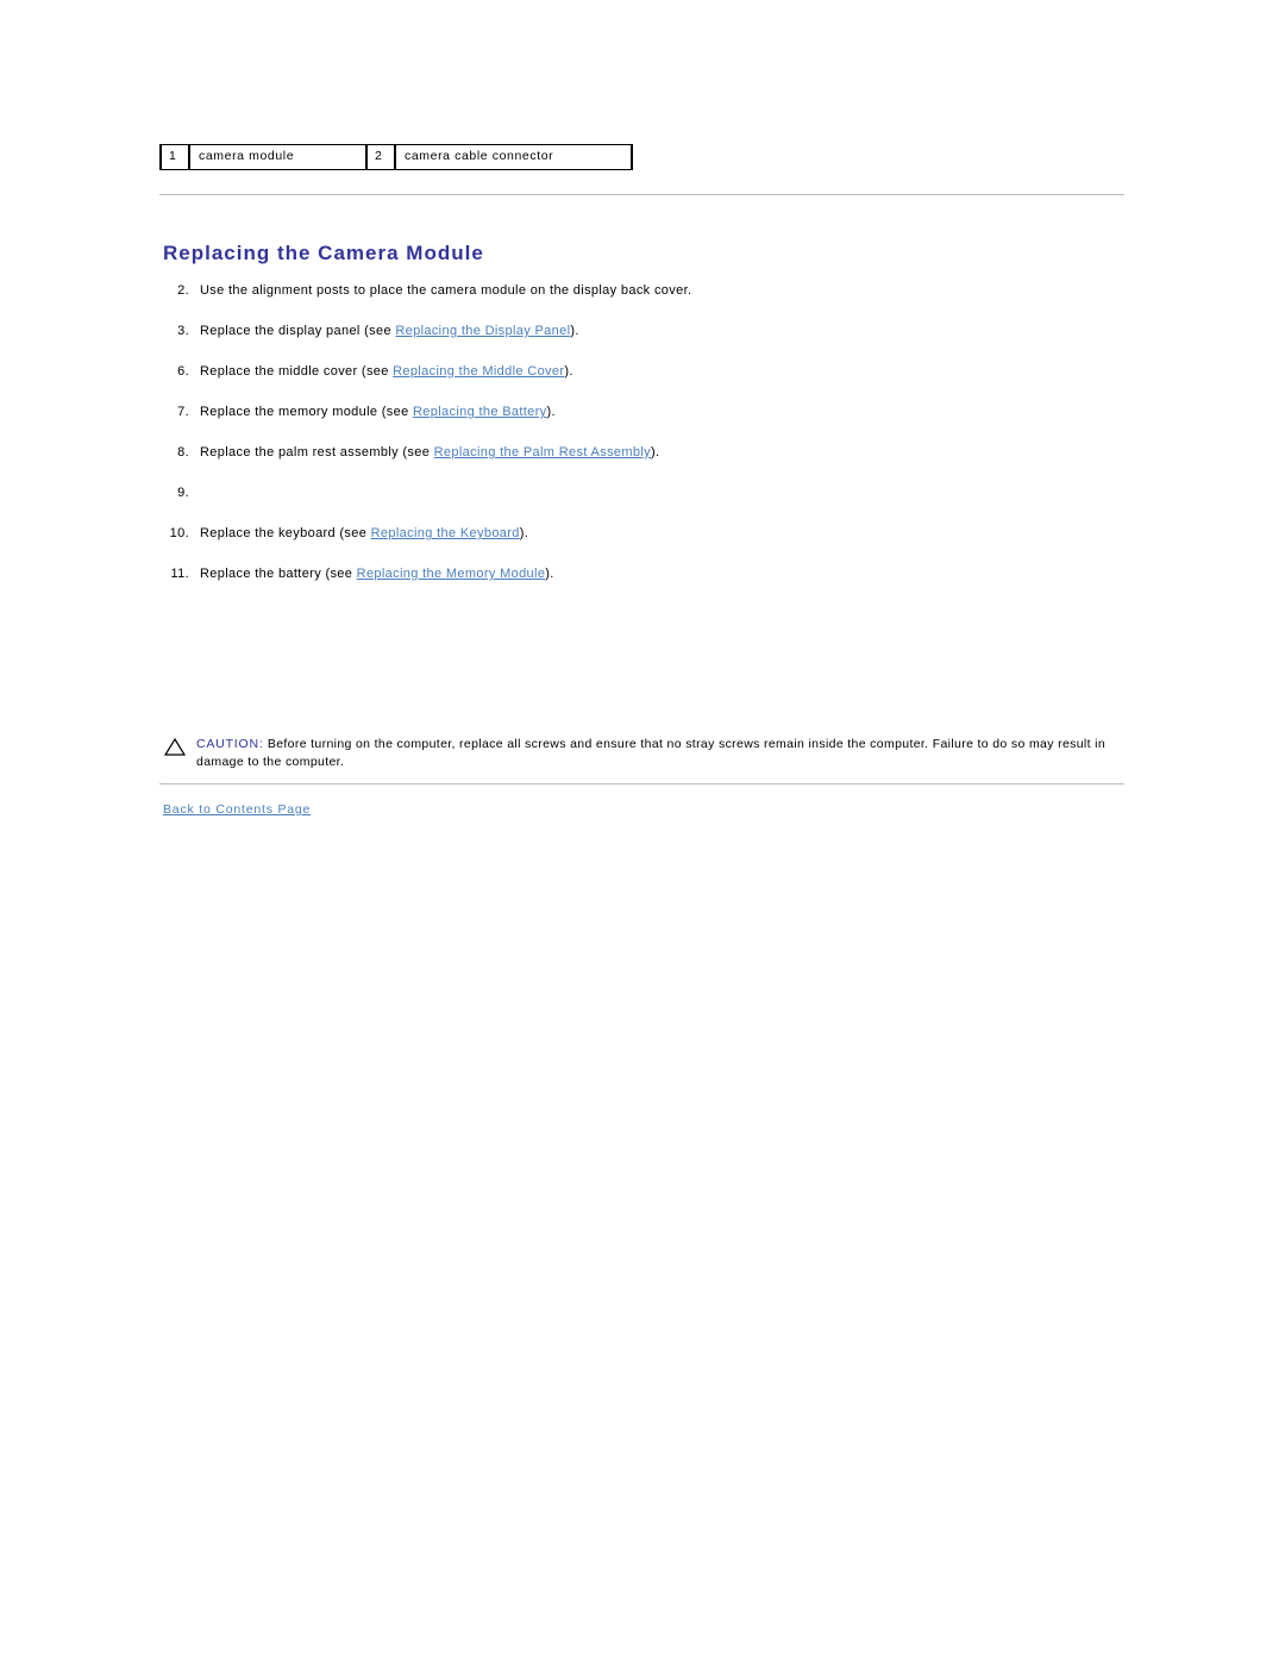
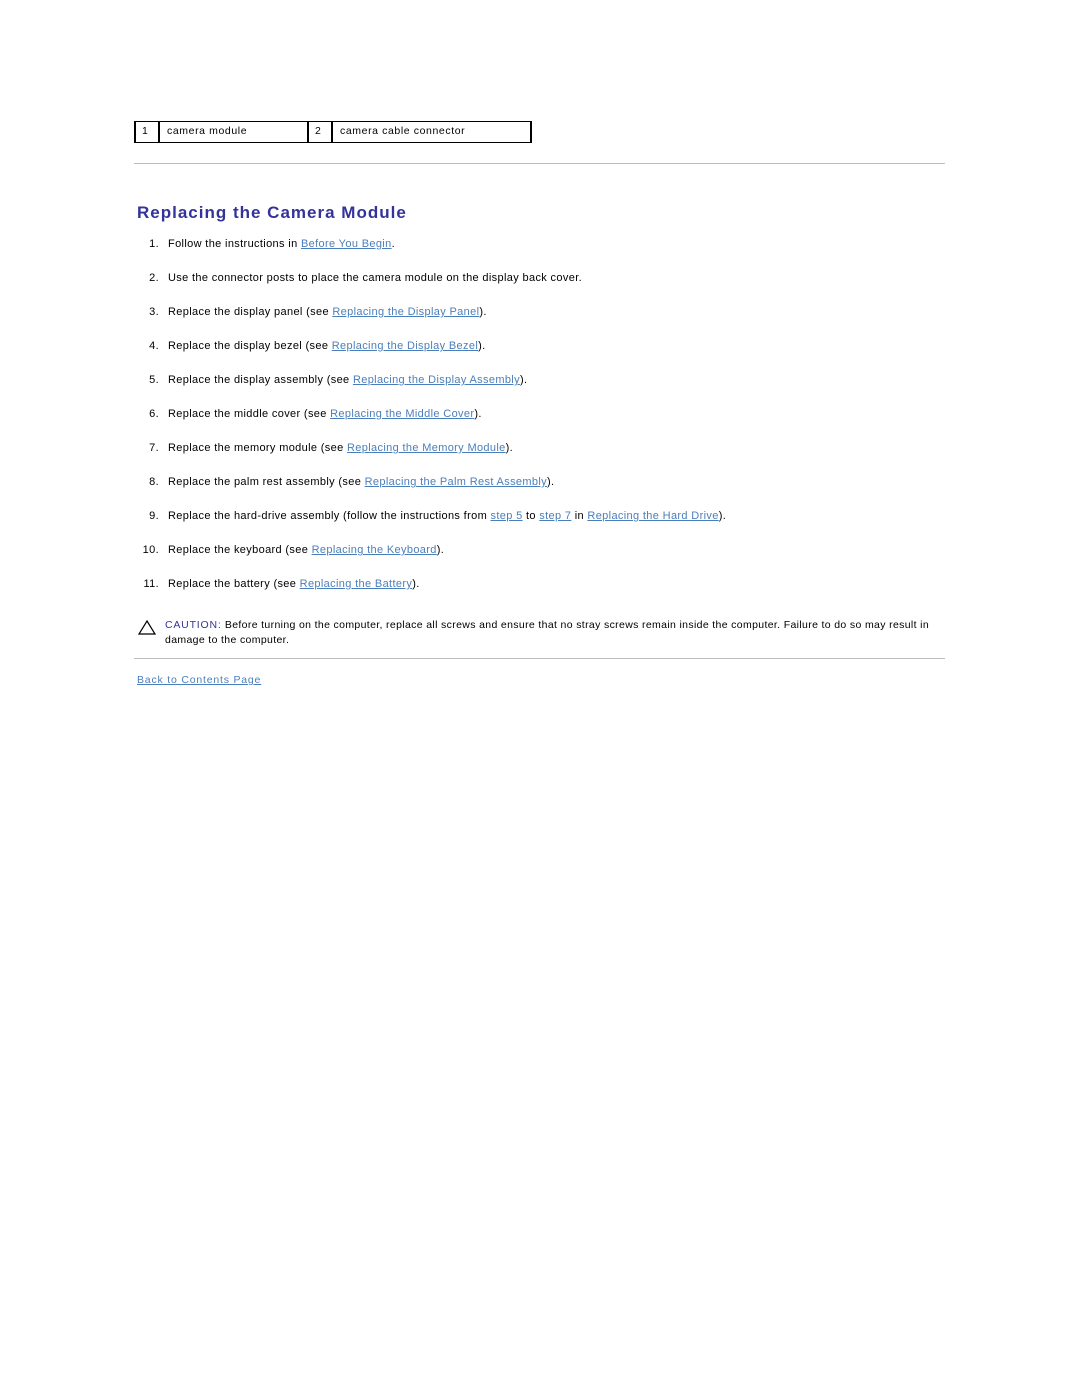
  1	camera module	2	camera cable connector
  Replacing the Camera Module
+ 1.
+ Follow the instructions in Before You Begin.
  2.
- Use the alignment posts to place the camera module on the display back cover.
+ Use the connector posts to place the camera module on the display back cover.
  3.
  Replace the display panel (see Replacing the Display Panel).
+ 4.
+ Replace the display bezel (see Replacing the Display Bezel).
+ 5.
+ Replace the display assembly (see Replacing the Display Assembly).
  6.
  Replace the middle cover (see Replacing the Middle Cover).
  7.
- Replace the memory module (see Replacing the Battery).
+ Replace the memory module (see Replacing the Memory Module).
  8.
  Replace the palm rest assembly (see Replacing the Palm Rest Assembly).
  9.
+ Replace the hard-drive assembly (follow the instructions from step 5 to step 7 in Replacing the Hard Drive).
  10.
  Replace the keyboard (see Replacing the Keyboard).
  11.
- Replace the battery (see Replacing the Memory Module).
+ Replace the battery (see Replacing the Battery).
  CAUTION: Before turning on the computer, replace all screws and ensure that no stray screws remain inside the computer. Failure to do so may result in damage to the computer.
  Back to Contents Page
